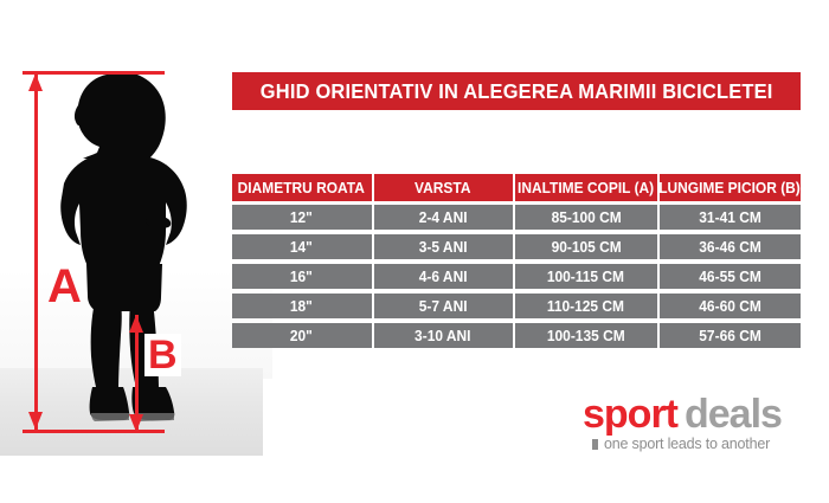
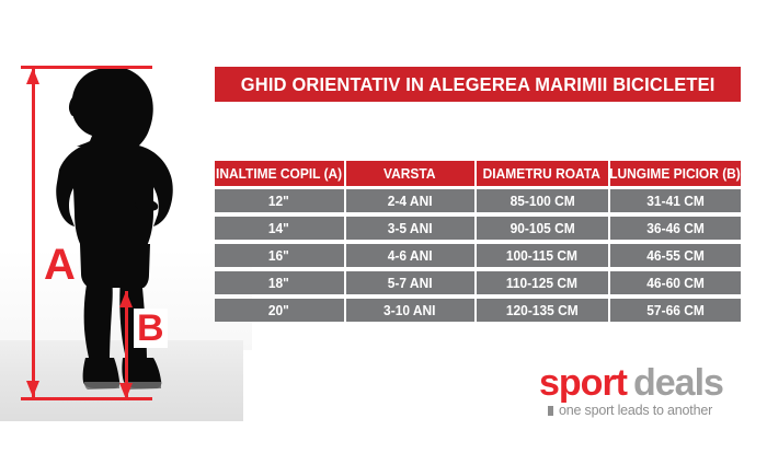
  A
  B
  GHID ORIENTATIV IN ALEGEREA MARIMII BICICLETEI
- DIAMETRU ROATA
+ INALTIME COPIL (A)
  VARSTA
- INALTIME COPIL (A)
+ DIAMETRU ROATA
  LUNGIME PICIOR (B)
  12"
  2-4 ANI
  85-100 CM
  31-41 CM
  14"
  3-5 ANI
  90-105 CM
  36-46 CM
  16"
  4-6 ANI
  100-115 CM
  46-55 CM
  18"
  5-7 ANI
  110-125 CM
  46-60 CM
  20"
  3-10 ANI
- 100-135 CM
+ 120-135 CM
  57-66 CM
  sport deals
  one sport leads to another
